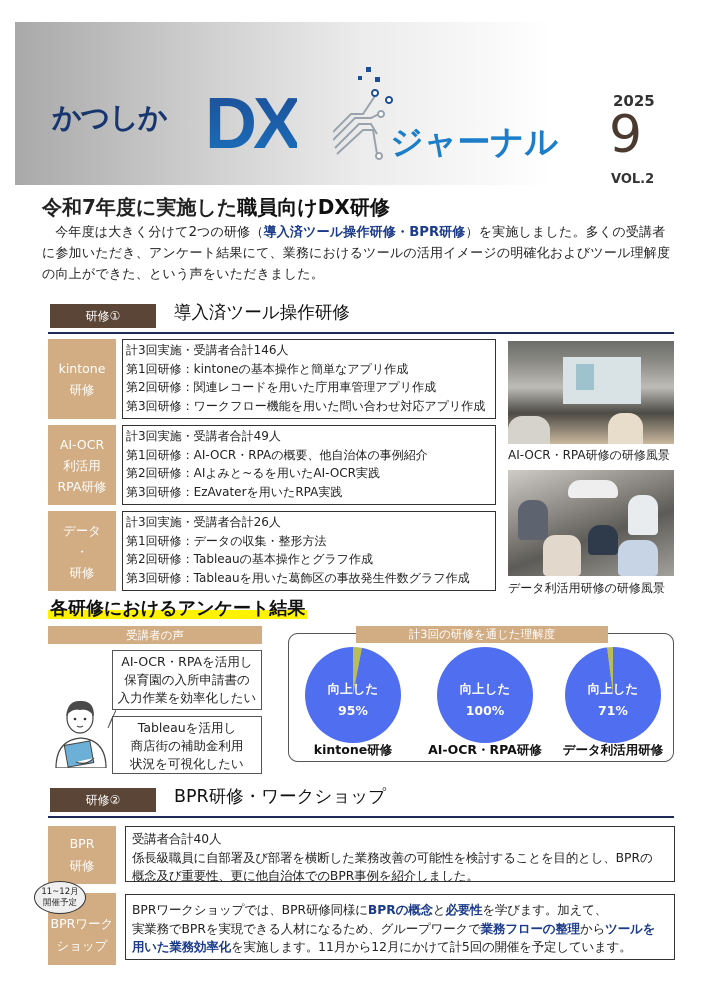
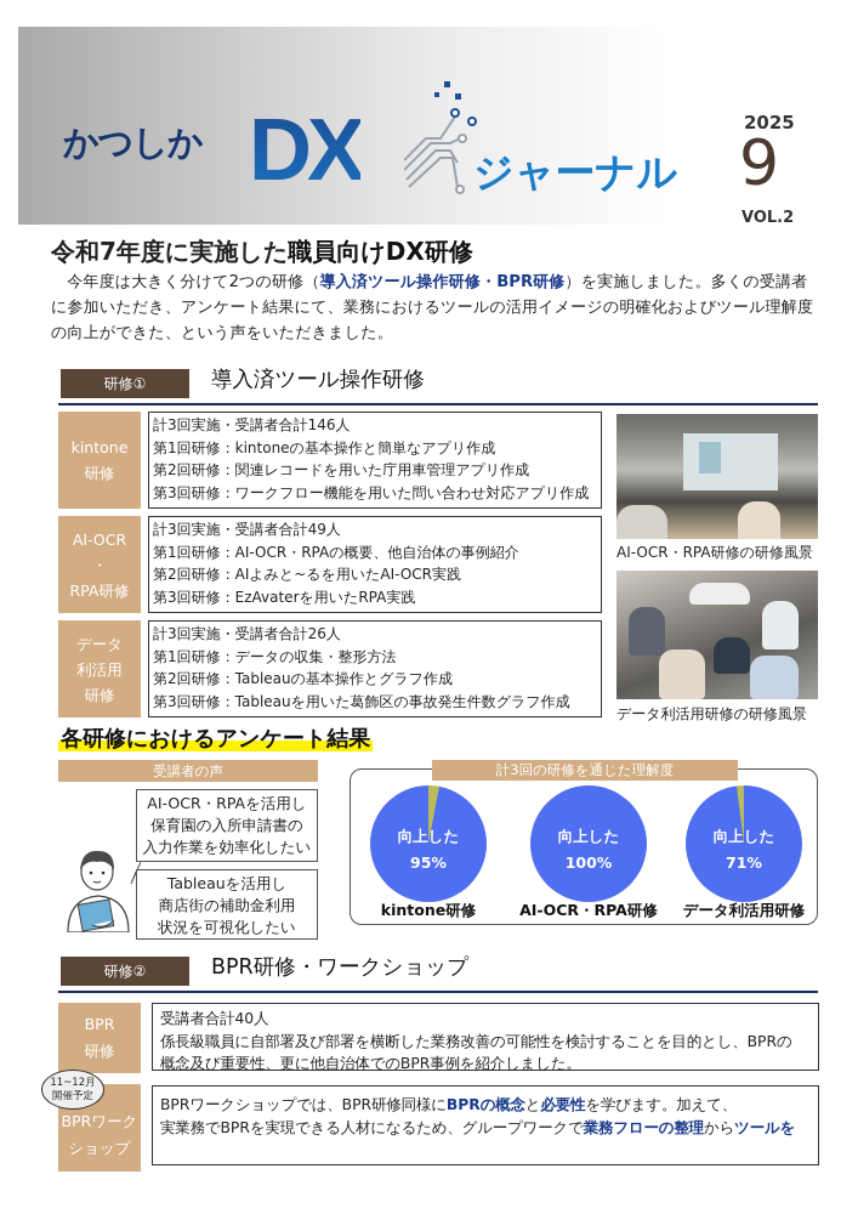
  かつしか
  DX
  ジャーナル
  2025
  9
  VOL.2
  令和7年度に実施した職員向けDX研修
  今年度は大きく分けて2つの研修（導入済ツール操作研修・BPR研修）を実施しました。多くの受講者に参加いただき、アンケート結果にて、業務におけるツールの活用イメージの明確化およびツール理解度の向上ができた、という声をいただきました。
  研修①
  導入済ツール操作研修
  kintone
  研修
  計3回実施・受講者合計146人
  第1回研修：kintoneの基本操作と簡単なアプリ作成
  第2回研修：関連レコードを用いた庁用車管理アプリ作成
  第3回研修：ワークフロー機能を用いた問い合わせ対応アプリ作成
  AI-OCR
- 利活用
+ ・
  RPA研修
  計3回実施・受講者合計49人
  第1回研修：AI-OCR・RPAの概要、他自治体の事例紹介
  第2回研修：AIよみと~るを用いたAI-OCR実践
  第3回研修：EzAvaterを用いたRPA実践
  データ
- ・
+ 利活用
  研修
  計3回実施・受講者合計26人
  第1回研修：データの収集・整形方法
  第2回研修：Tableauの基本操作とグラフ作成
  第3回研修：Tableauを用いた葛飾区の事故発生件数グラフ作成
  AI-OCR・RPA研修の研修風景
  データ利活用研修の研修風景
  各研修におけるアンケート結果
  受講者の声
  AI-OCR・RPAを活用し
  保育園の入所申請書の
  入力作業を効率化したい
  Tableauを活用し
  商店街の補助金利用
  状況を可視化したい
  計3回の研修を通じた理解度
  向上した
  95%
  kintone研修
  向上した
  100%
  AI-OCR・RPA研修
  向上した
  71%
  データ利活用研修
  研修②
  BPR研修・ワークショップ
  BPR
  研修
  受講者合計40人
  係長級職員に自部署及び部署を横断した業務改善の可能性を検討することを目的とし、BPRの
  概念及び重要性、更に他自治体でのBPR事例を紹介しました。
  BPRワーク
  ショップ
  11~12月
  開催予定
  BPRワークショップでは、BPR研修同様にBPRの概念と必要性を学びます。加えて、
  実業務でBPRを実現できる人材になるため、グループワークで業務フローの整理からツールを
- 用いた業務効率化を実施します。11月から12月にかけて計5回の開催を予定しています。
